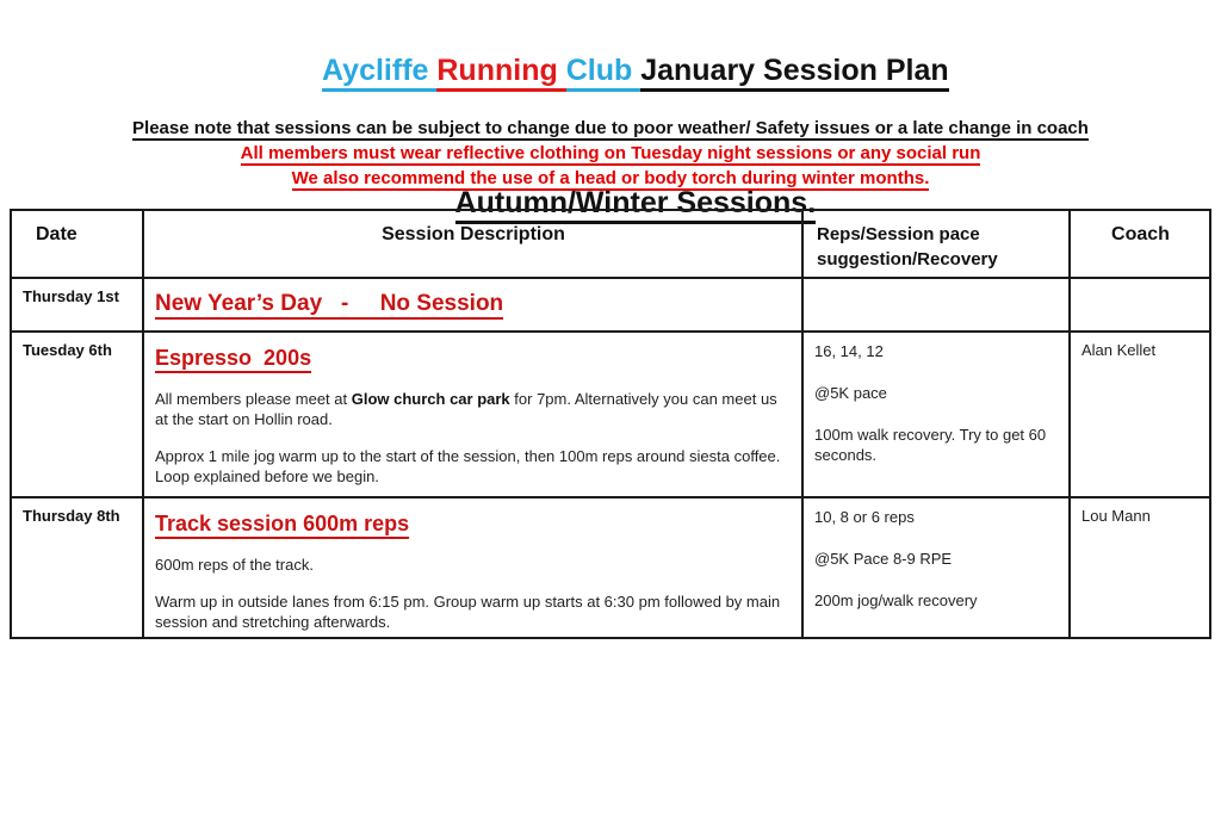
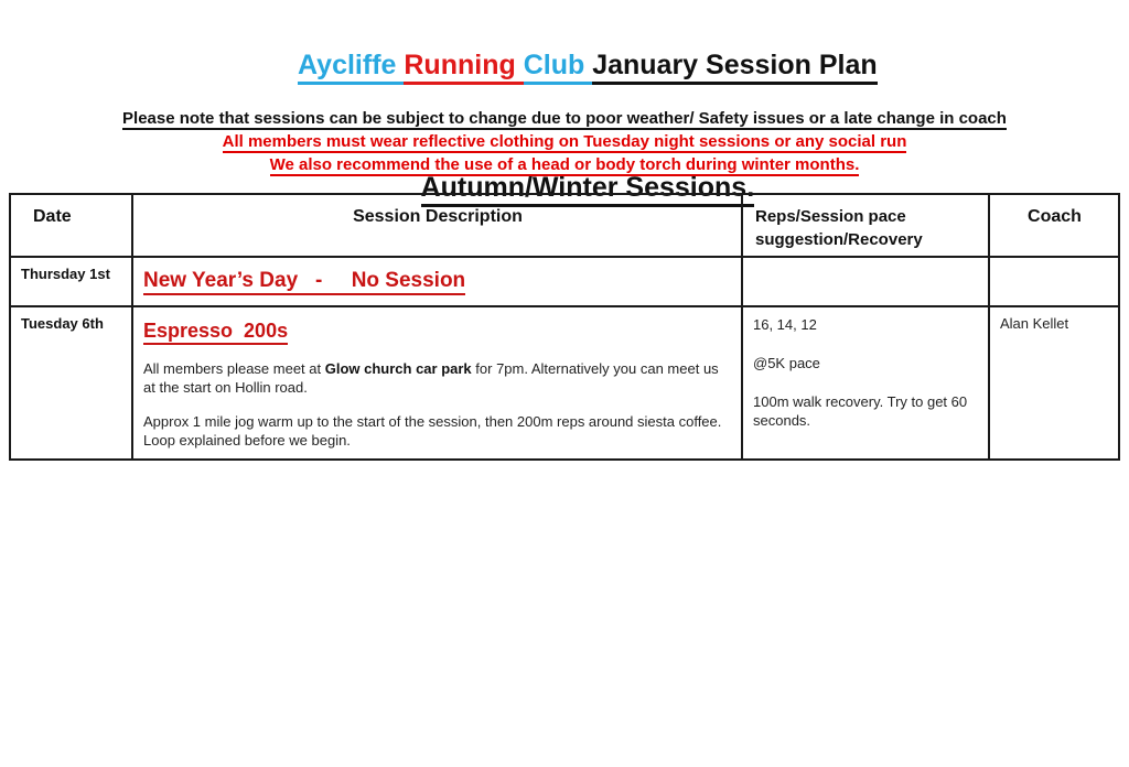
  Aycliffe Running Club January Session Plan
  Autumn/Winter Sessions.
  Please note that sessions can be subject to change due to poor weather/ Safety issues or a late change in coach
  All members must wear reflective clothing on Tuesday night sessions or any social run
  We also recommend the use of a head or body torch during winter months.
  Date	Session Description	Reps/Session pace suggestion/Recovery	Coach
  Thursday 1st	New Year’s Day - No Session
- Tuesday 6th	Espresso 200s All members please meet at Glow church car park for 7pm. Alternatively you can meet us at the start on Hollin road. Approx 1 mile jog warm up to the start of the session, then 100m reps around siesta coffee. Loop explained before we begin.	16, 14, 12 @5K pace 100m walk recovery. Try to get 60 seconds.	Alan Kellet
+ Tuesday 6th	Espresso 200s All members please meet at Glow church car park for 7pm. Alternatively you can meet us at the start on Hollin road. Approx 1 mile jog warm up to the start of the session, then 200m reps around siesta coffee. Loop explained before we begin.	16, 14, 12 @5K pace 100m walk recovery. Try to get 60 seconds.	Alan Kellet
- Thursday 8th	Track session 600m reps 600m reps of the track. Warm up in outside lanes from 6:15 pm. Group warm up starts at 6:30 pm followed by main session and stretching afterwards.	10, 8 or 6 reps @5K Pace 8-9 RPE 200m jog/walk recovery	Lou Mann
